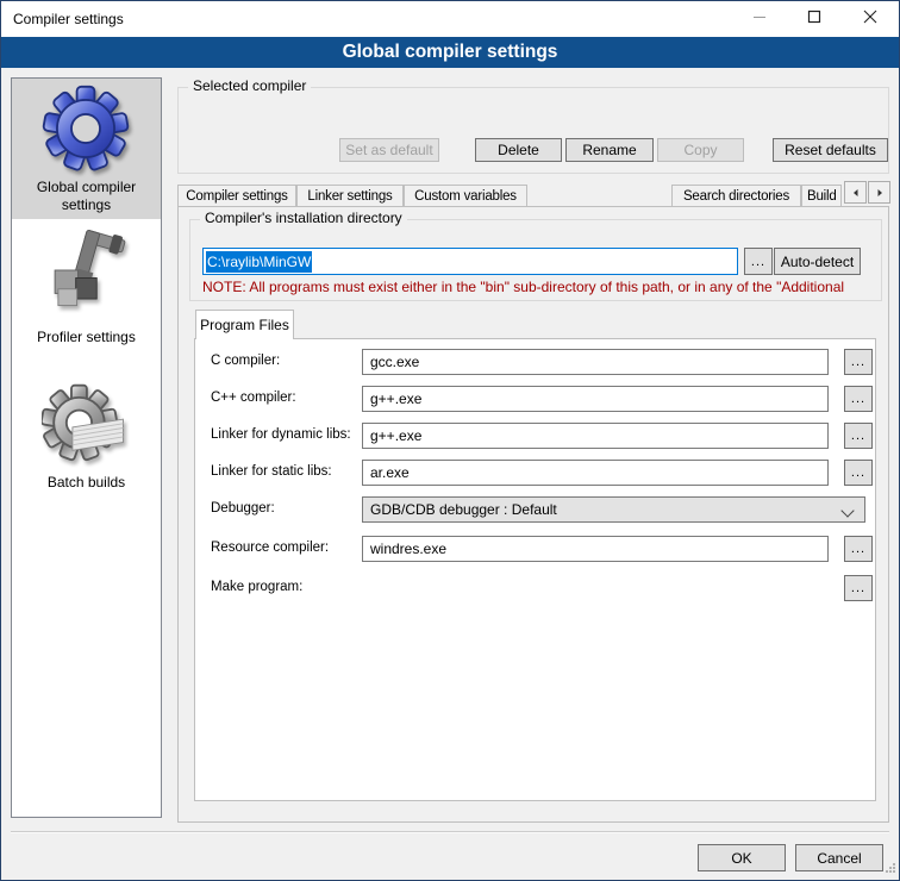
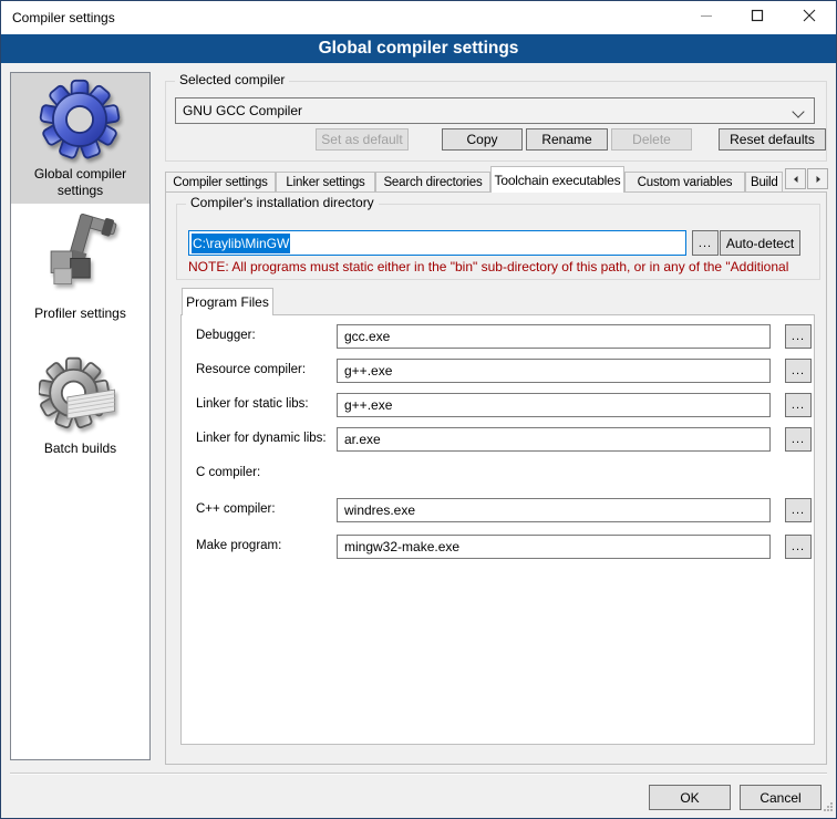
  Compiler settings
  Global compiler settings
  Global compiler settings
  Profiler settings
  Batch builds
  Selected compiler
+ GNU GCC Compiler
  Set as default
- Delete
+ Copy
  Rename
- Copy
+ Delete
  Reset defaults
  Compiler settings
  Linker settings
- Custom variables
+ Search directories
+ Toolchain executables
- Search directories
+ Custom variables
  Build
  Compiler's installation directory
  C:\raylib\MinGW
  ...
  Auto-detect
- NOTE: All programs must exist either in the "bin" sub-directory of this path, or in any of the "Additional
+ NOTE: All programs must static either in the "bin" sub-directory of this path, or in any of the "Additional
  Program Files
- C compiler:
+ Debugger:
  gcc.exe
  ...
- C++ compiler:
+ Resource compiler:
  g++.exe
  ...
- Linker for dynamic libs:
+ Linker for static libs:
  g++.exe
  ...
- Linker for static libs:
+ Linker for dynamic libs:
  ar.exe
  ...
- Debugger:
+ C compiler:
- GDB/CDB debugger : Default
- Resource compiler:
+ C++ compiler:
  windres.exe
  ...
  Make program:
+ mingw32-make.exe
  ...
  OK
  Cancel
